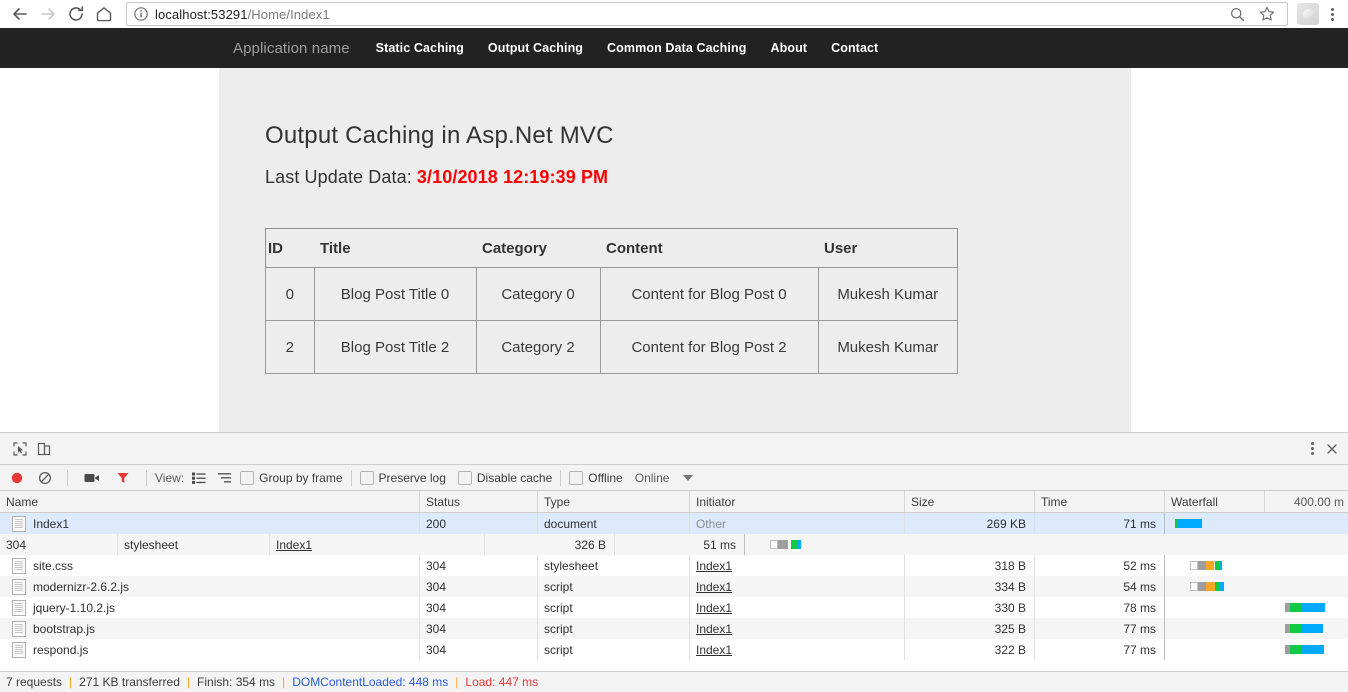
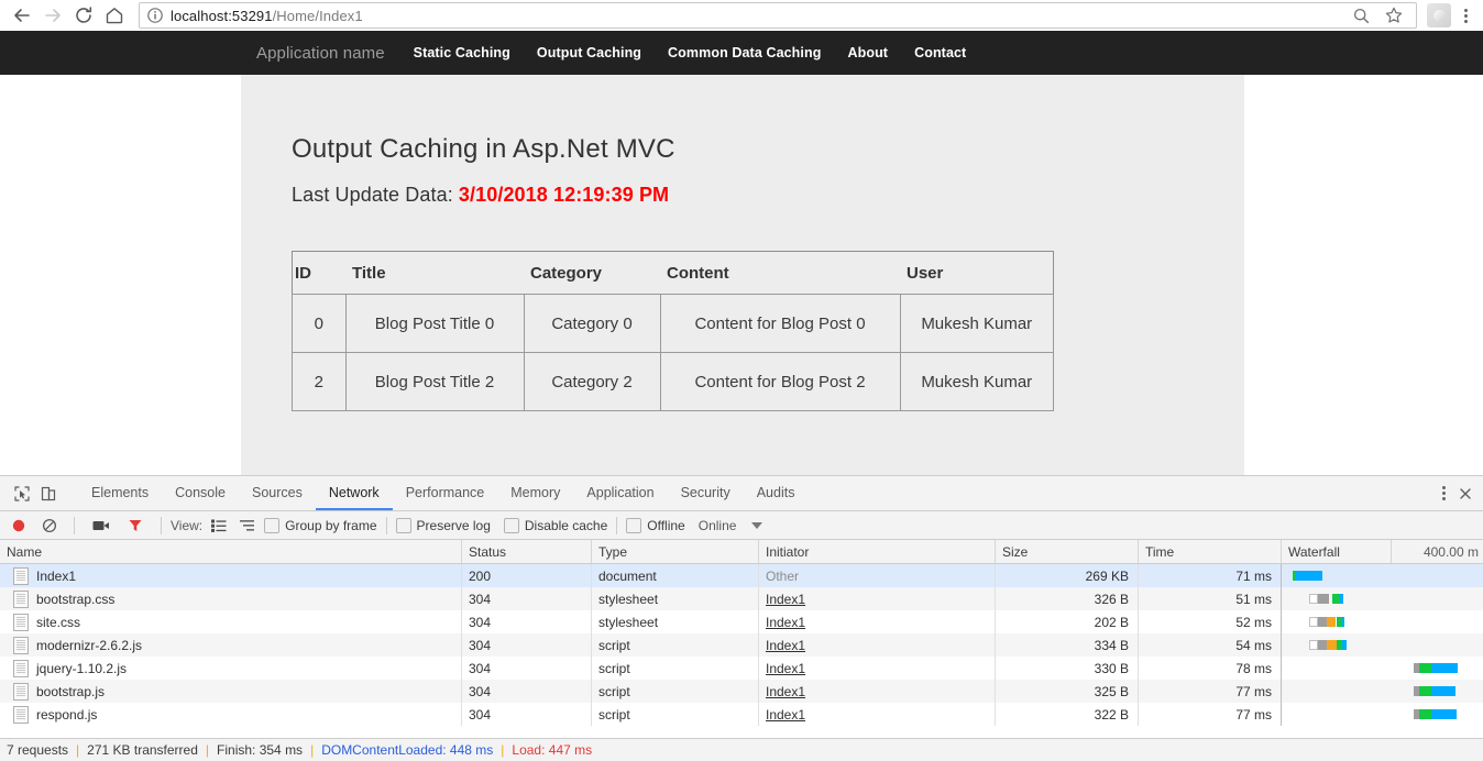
  localhost:53291/Home/Index1
  Application name
  Static Caching
  Output Caching
  Common Data Caching
  About
  Contact
  Output Caching in Asp.Net MVC
  Last Update Data: 3/10/2018 12:19:39 PM
  ID	Title	Category	Content	User
  0	Blog Post Title 0	Category 0	Content for Blog Post 0	Mukesh Kumar
  2	Blog Post Title 2	Category 2	Content for Blog Post 2	Mukesh Kumar
+ Elements
+ Console
+ Sources
+ Network
+ Performance
+ Memory
+ Application
+ Security
+ Audits
  View:
  Group by frame
  Preserve log
  Disable cache
  Offline
  Online
  Name
  Status
  Type
  Initiator
  Size
  Time
  Waterfall
  400.00 m
  Index1
  200
  document
  Other
  269 KB
  71 ms
+ bootstrap.css
  304
  stylesheet
  Index1
  326 B
  51 ms
  site.css
  304
  stylesheet
  Index1
- 318 B
+ 202 B
  52 ms
  modernizr-2.6.2.js
  304
  script
  Index1
  334 B
  54 ms
  jquery-1.10.2.js
  304
  script
  Index1
  330 B
  78 ms
  bootstrap.js
  304
  script
  Index1
  325 B
  77 ms
  respond.js
  304
  script
  Index1
  322 B
  77 ms
  7 requests
  |
  271 KB transferred
  |
  Finish: 354 ms
  |
  DOMContentLoaded: 448 ms
  |
  Load: 447 ms
